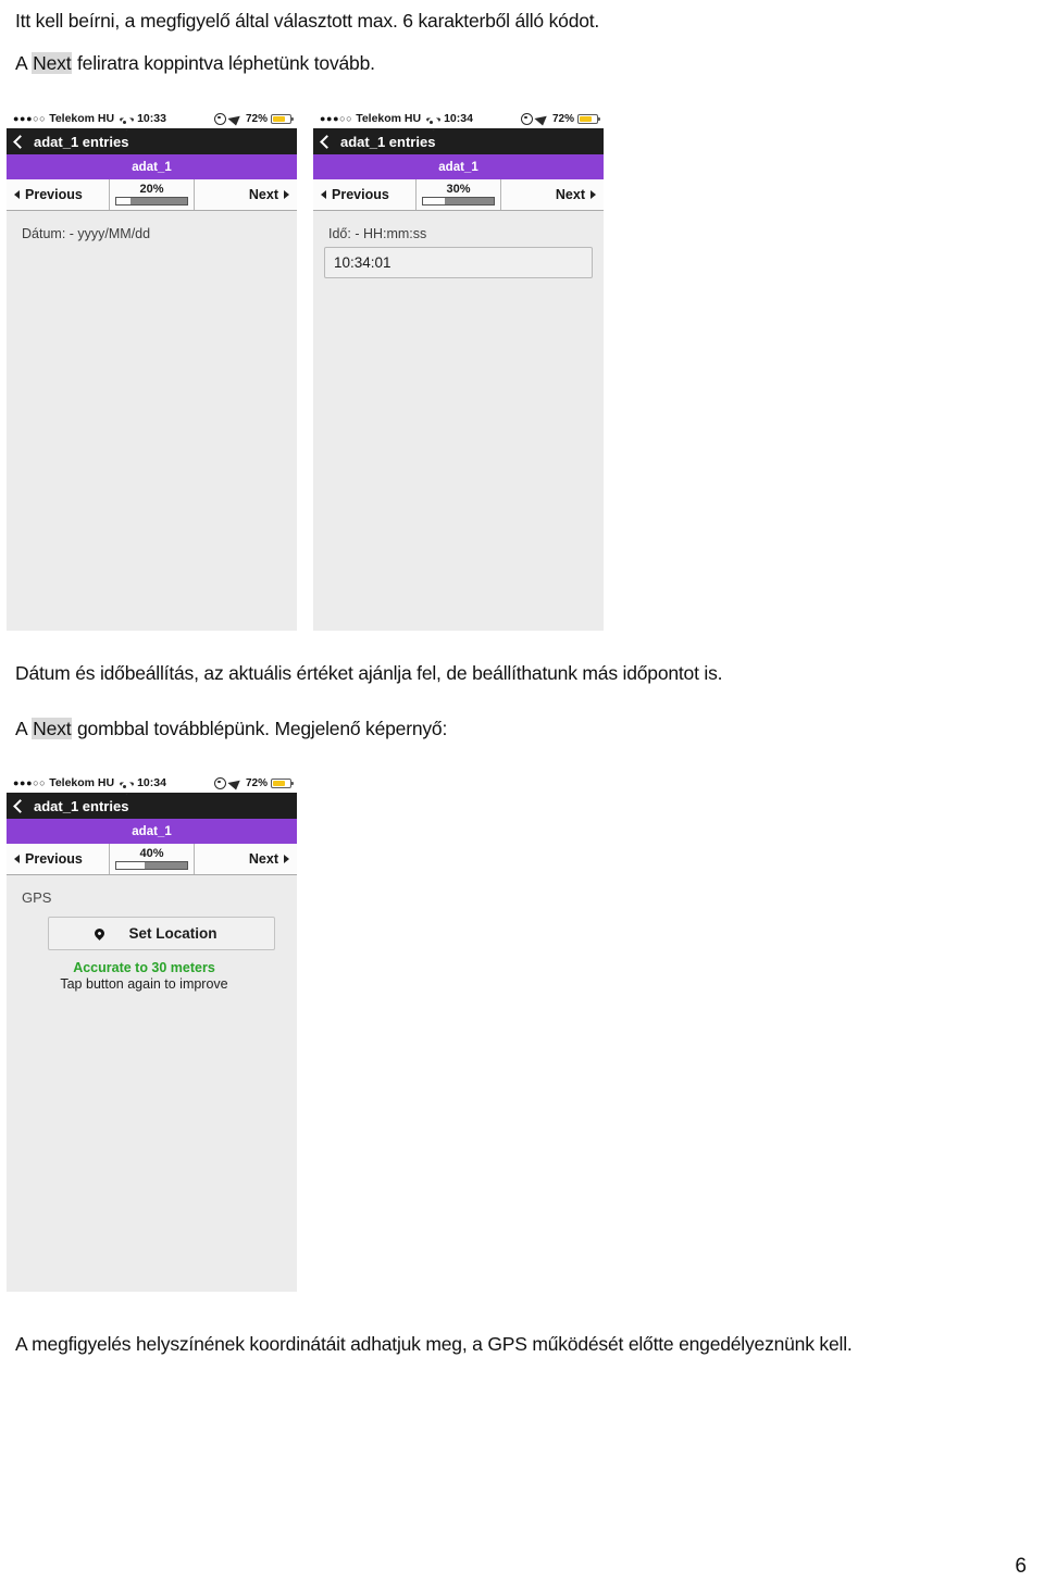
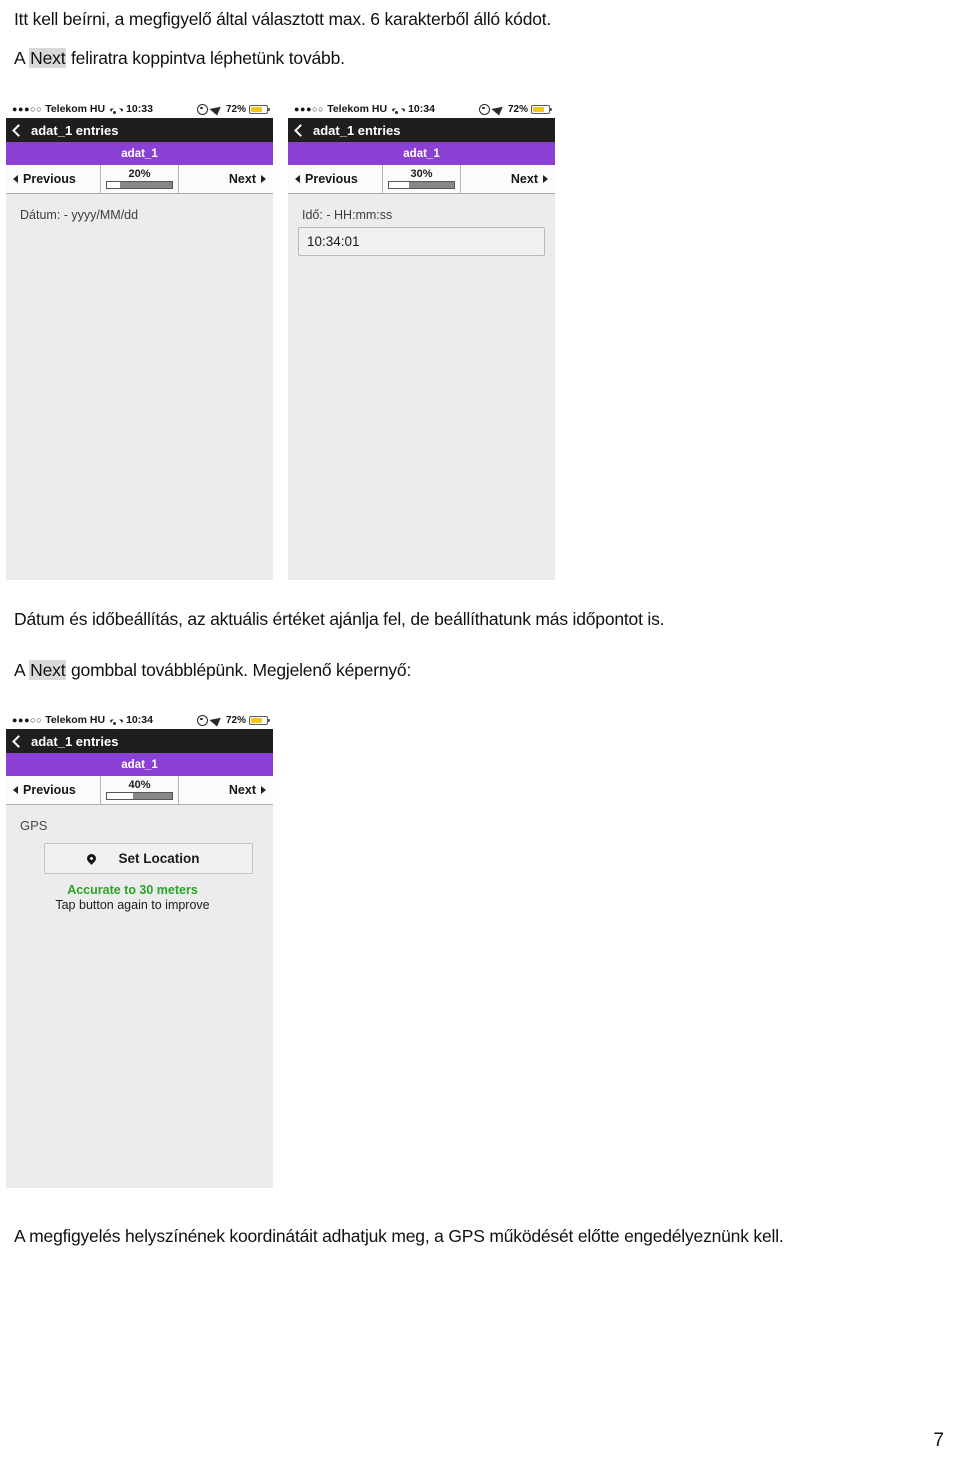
  Itt kell beírni, a megfigyelő által választott max. 6 karakterből álló kódot.
  A Next feliratra koppintva léphetünk tovább.
  Dátum és időbeállítás, az aktuális értéket ajánlja fel, de beállíthatunk más időpontot is.
  A Next gombbal továbblépünk. Megjelenő képernyő:
  A megfigyelés helyszínének koordinátáit adhatjuk meg, a GPS működését előtte engedélyeznünk kell.
- 6
+ 7
  ●●●○○
  Telekom HU
  10:33
  72%
  adat_1 entries
  adat_1
  Previous
  20%
  Next
  Dátum: - yyyy/MM/dd
  ●●●○○
  Telekom HU
  10:34
  72%
  adat_1 entries
  adat_1
  Previous
  30%
  Next
  Idő: - HH:mm:ss
  10:34:01
  ●●●○○
  Telekom HU
  10:34
  72%
  adat_1 entries
  adat_1
  Previous
  40%
  Next
  GPS
  Set Location
  Accurate to 30 meters
  Tap button again to improve
